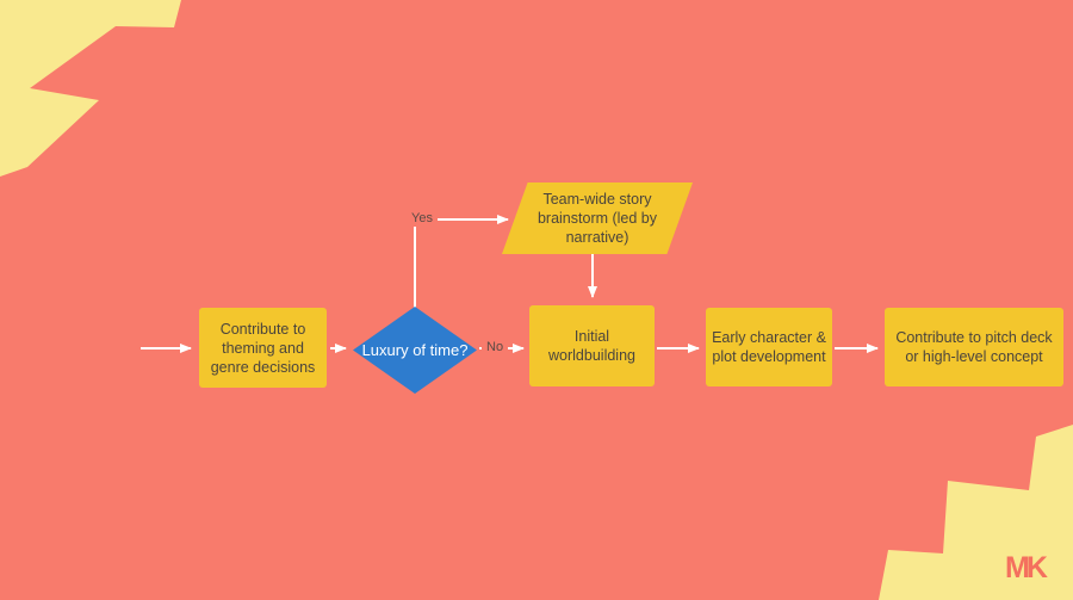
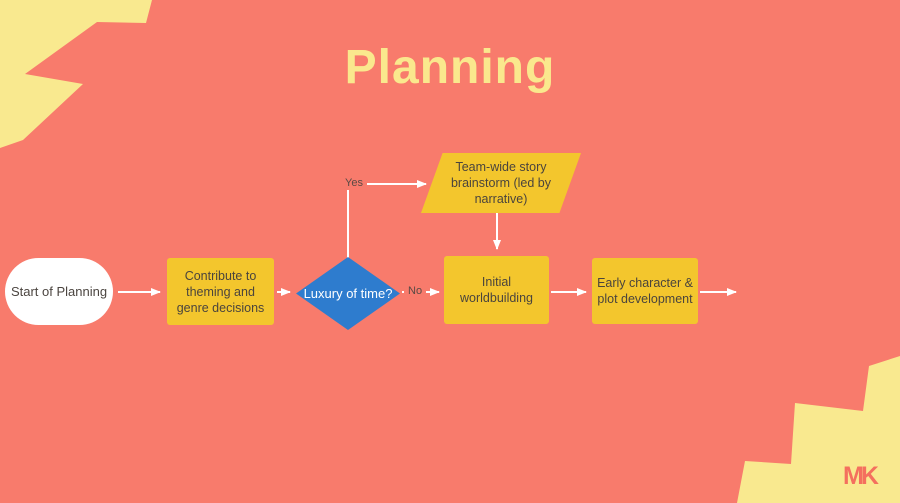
+ Planning
+ Start of Planning
  Contribute to
  theming and
  genre decisions
  Luxury of time?
  Team-wide story
  brainstorm (led by
  narrative)
  Initial
  worldbuilding
  Early character &
  plot development
- Contribute to pitch deck
- or high-level concept
  Yes
  No
  MK
